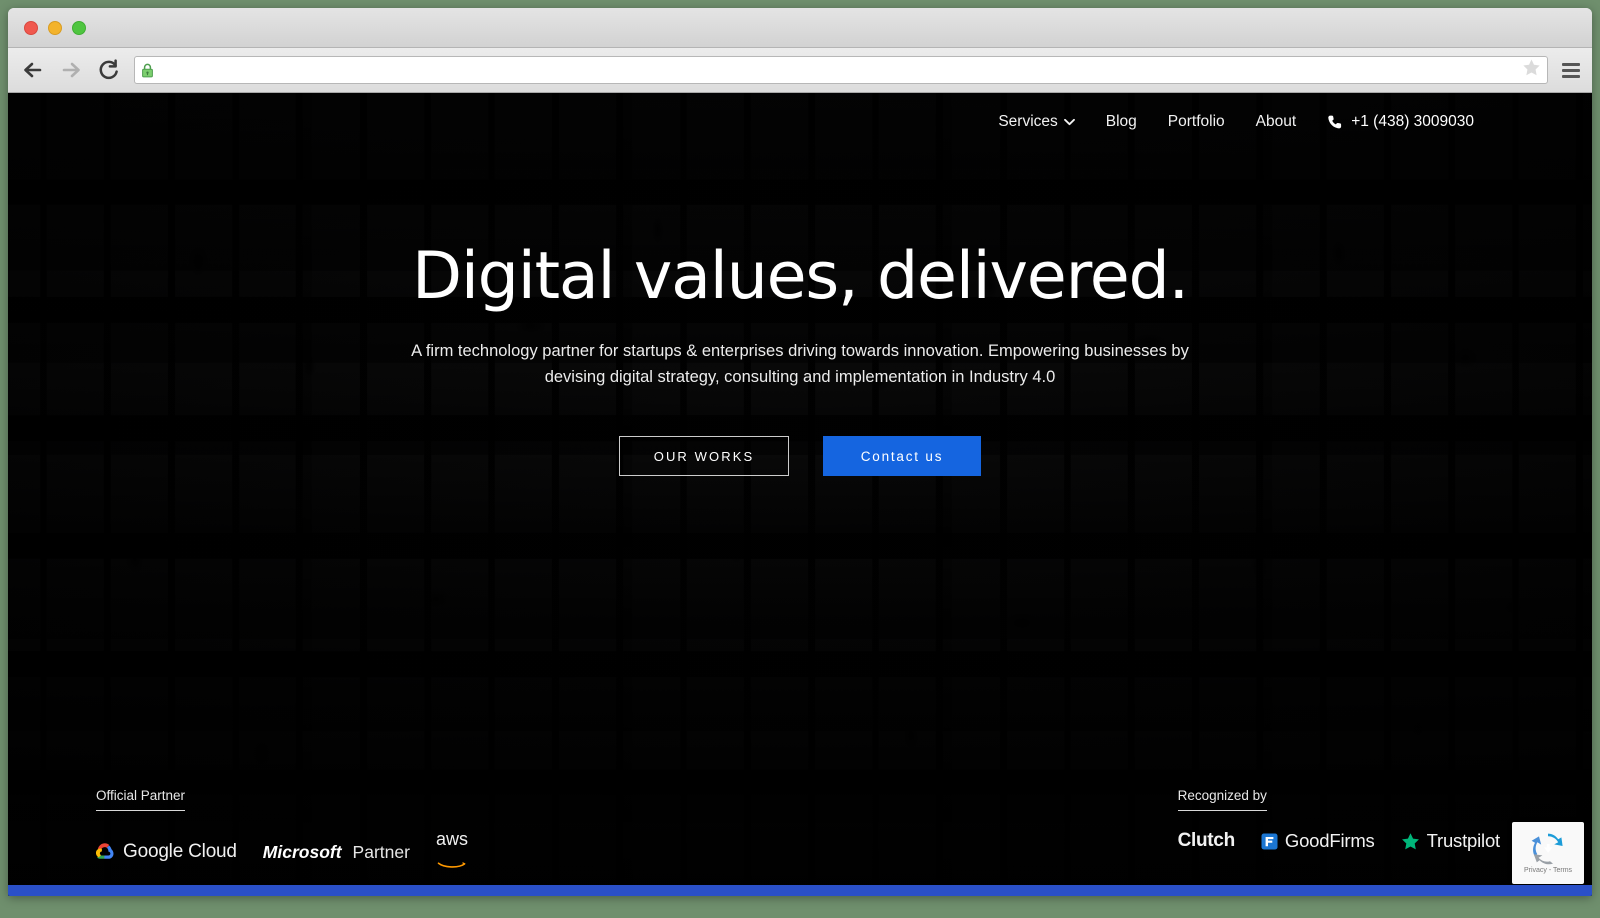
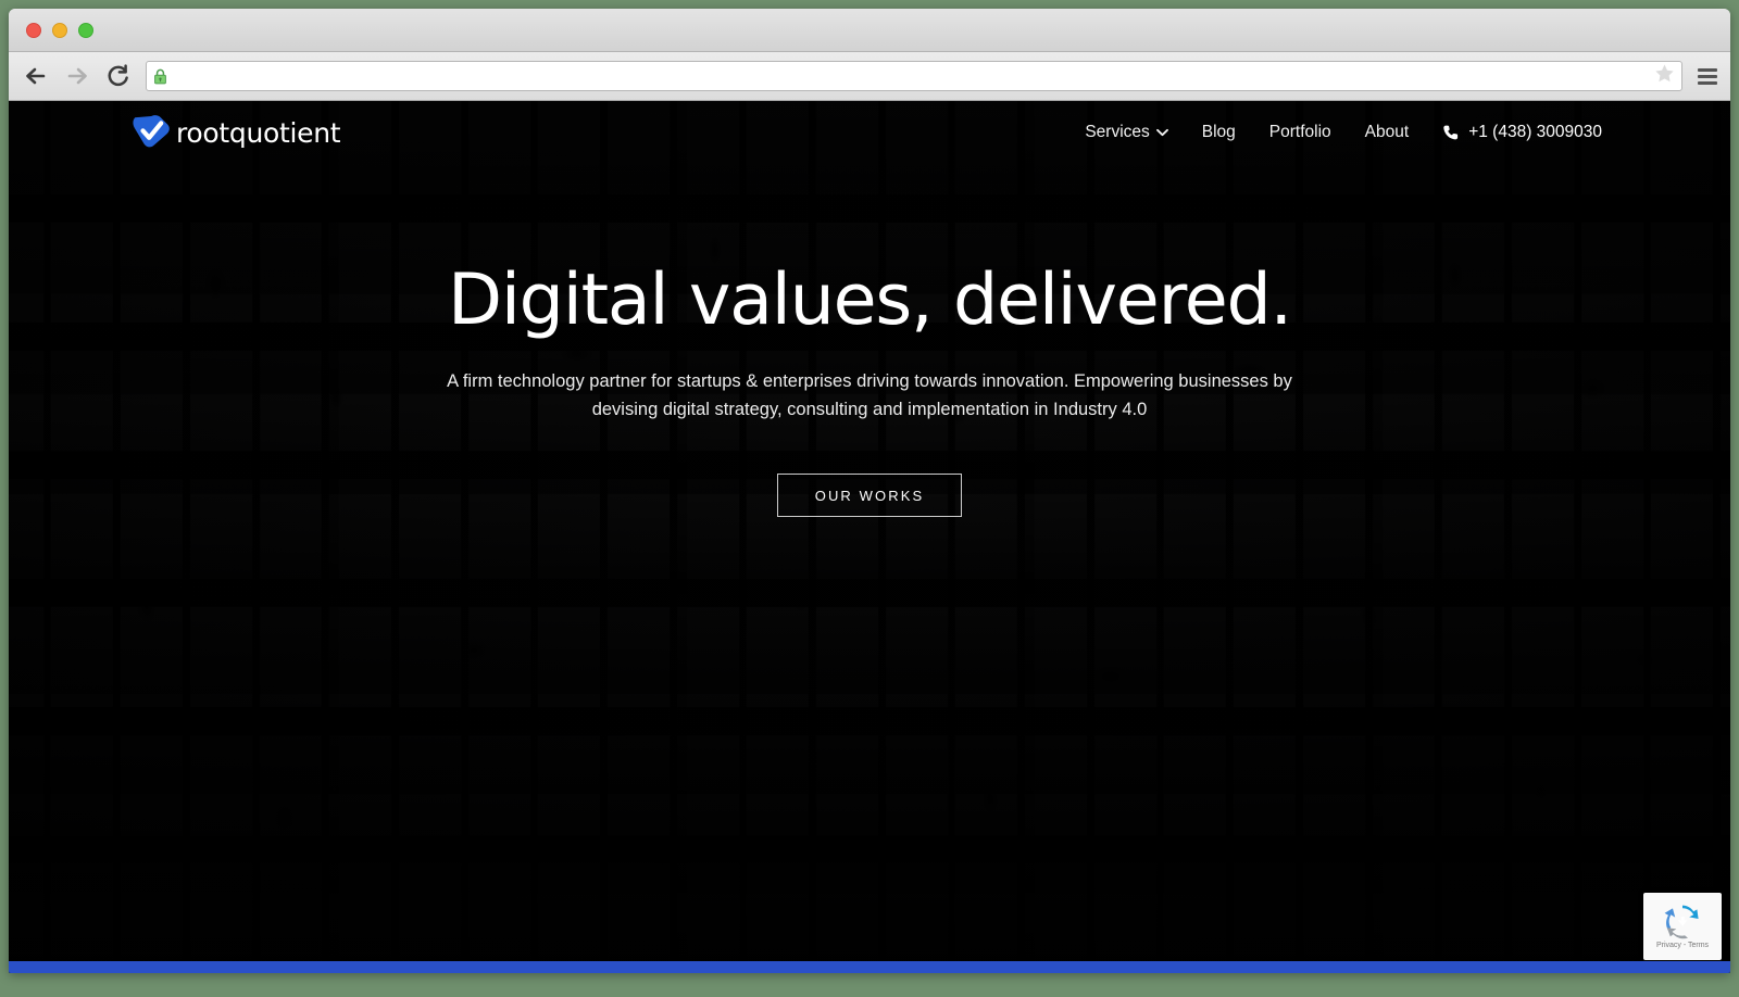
+ rootquotient
  Services
  Blog
  Portfolio
  About
  +1 (438) 3009030
  Digital values, delivered.
  A firm technology partner for startups & enterprises driving towards innovation. Empowering businesses by devising digital strategy, consulting and implementation in Industry 4.0
  OUR WORKS
- Contact us
- Official Partner
- Google Cloud
- Microsoft
- Partner
- aws
- Recognized by
- Clutch
- GoodFirms
- Trustpilot
